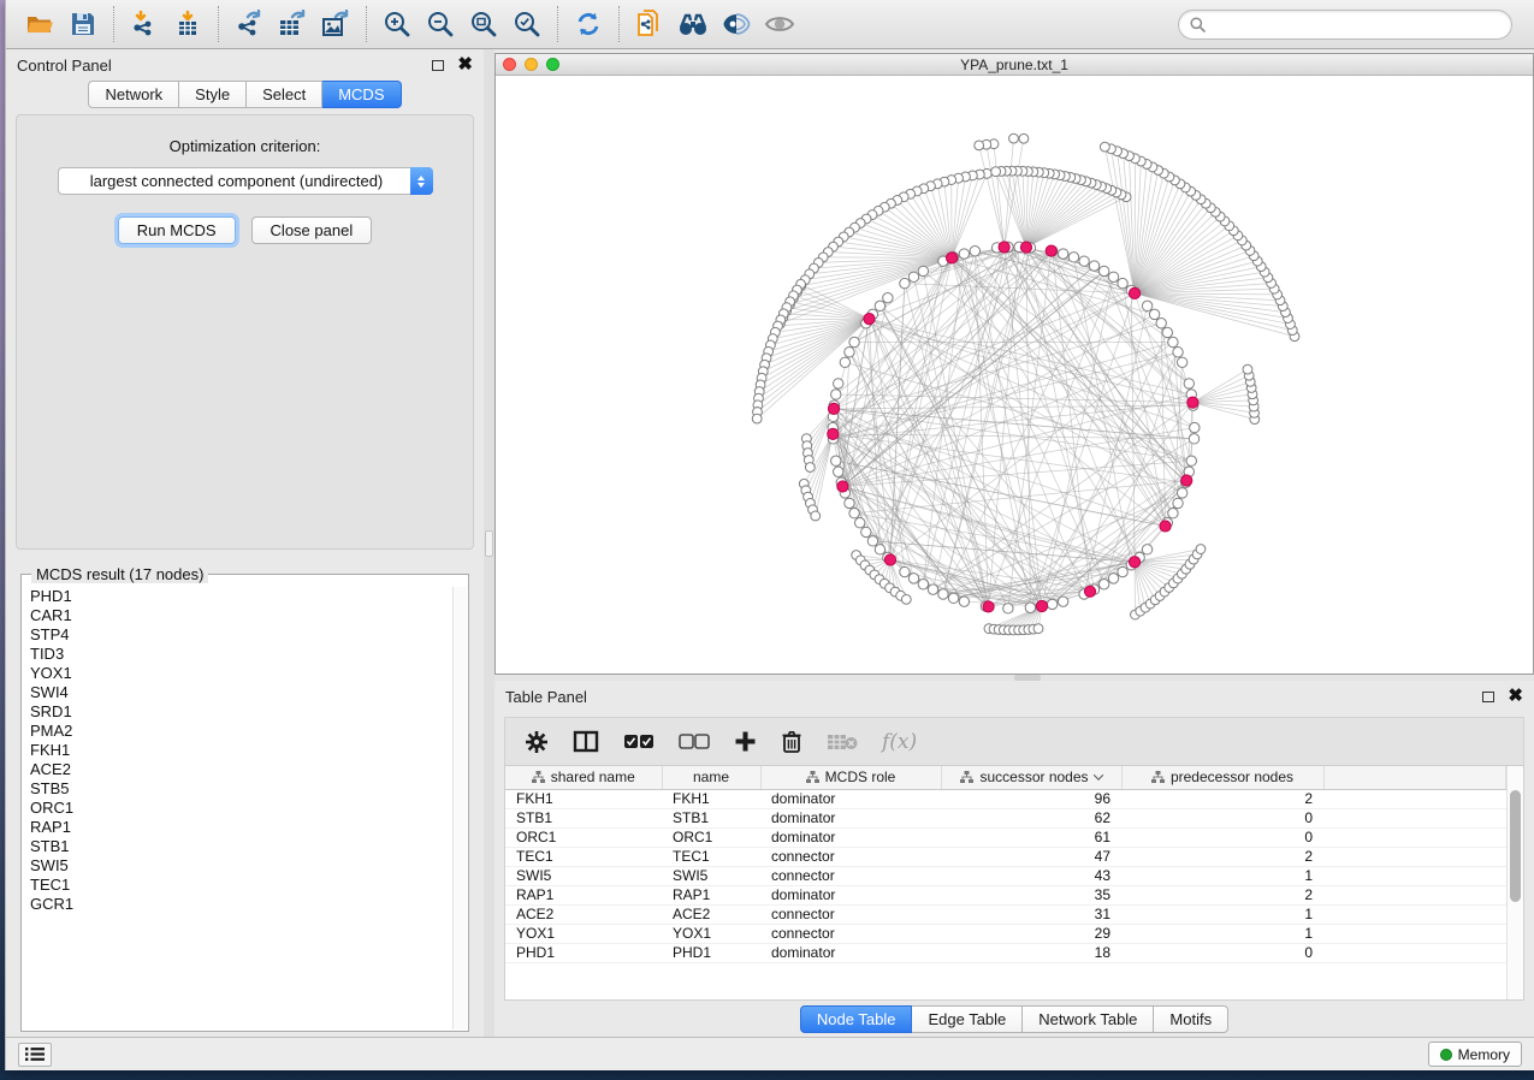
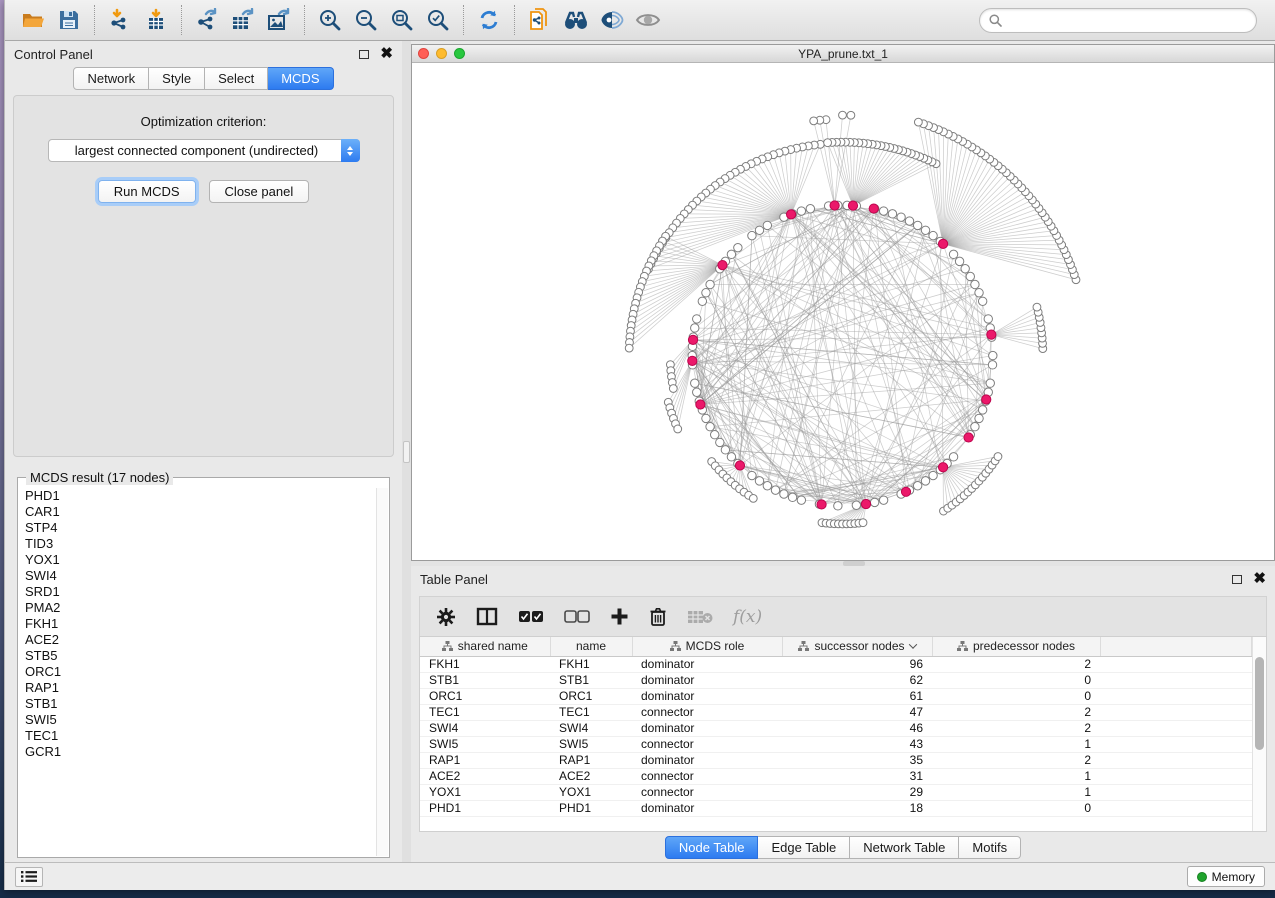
  Control Panel
  ✖
  Network
  Style
  Select
  MCDS
  Optimization criterion:
  largest connected component (undirected)
  Run MCDS
  Close panel
  MCDS result (17 nodes)
  PHD1
  CAR1
  STP4
  TID3
  YOX1
  SWI4
  SRD1
  PMA2
  FKH1
  ACE2
  STB5
  ORC1
  RAP1
  STB1
  SWI5
  TEC1
  GCR1
  YPA_prune.txt_1
  Table Panel
  ✖
  f(x)
  shared name	name	MCDS role	successor nodes	predecessor nodes
  FKH1	FKH1	dominator	96	2
  STB1	STB1	dominator	62	0
  ORC1	ORC1	dominator	61	0
  TEC1	TEC1	connector	47	2
+ SWI4	SWI4	dominator	46	2
  SWI5	SWI5	connector	43	1
  RAP1	RAP1	dominator	35	2
  ACE2	ACE2	connector	31	1
  YOX1	YOX1	connector	29	1
  PHD1	PHD1	dominator	18	0
  Node Table
  Edge Table
  Network Table
  Motifs
  Memory
